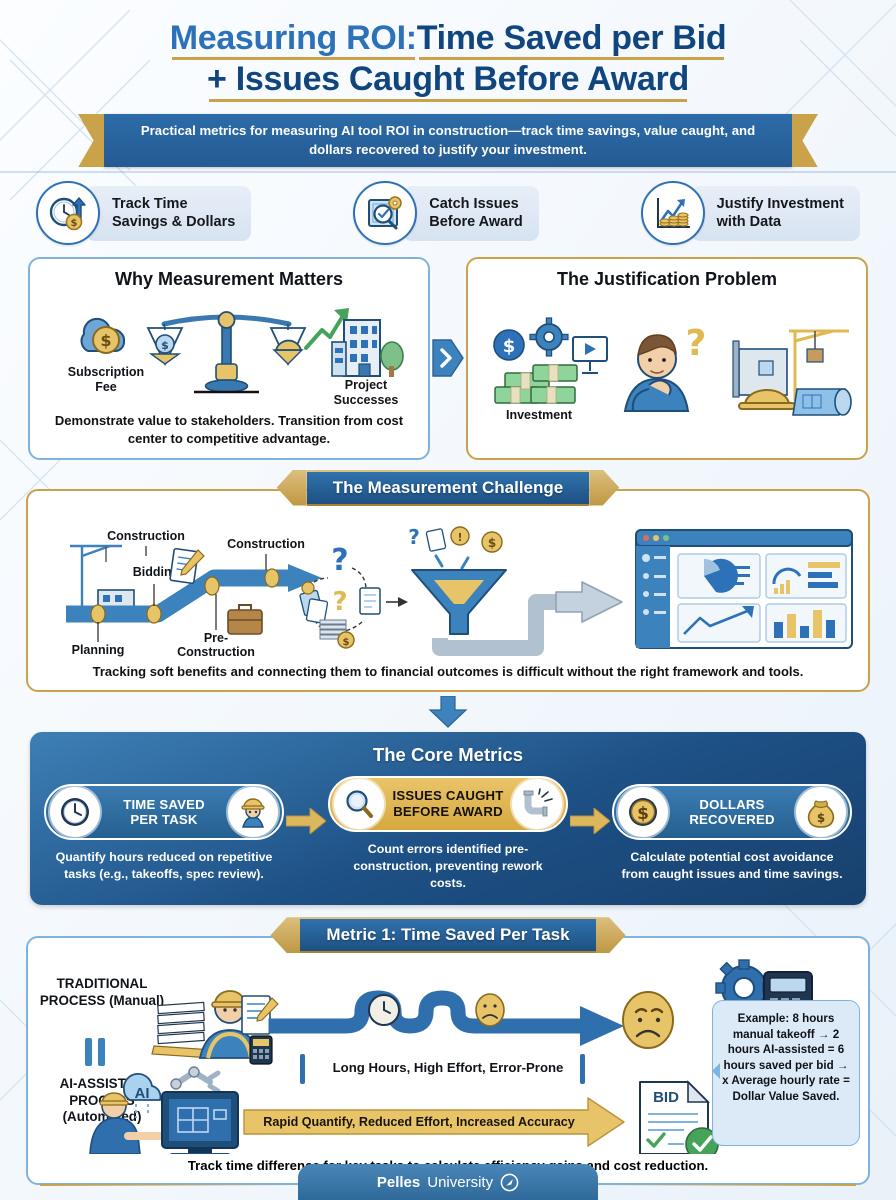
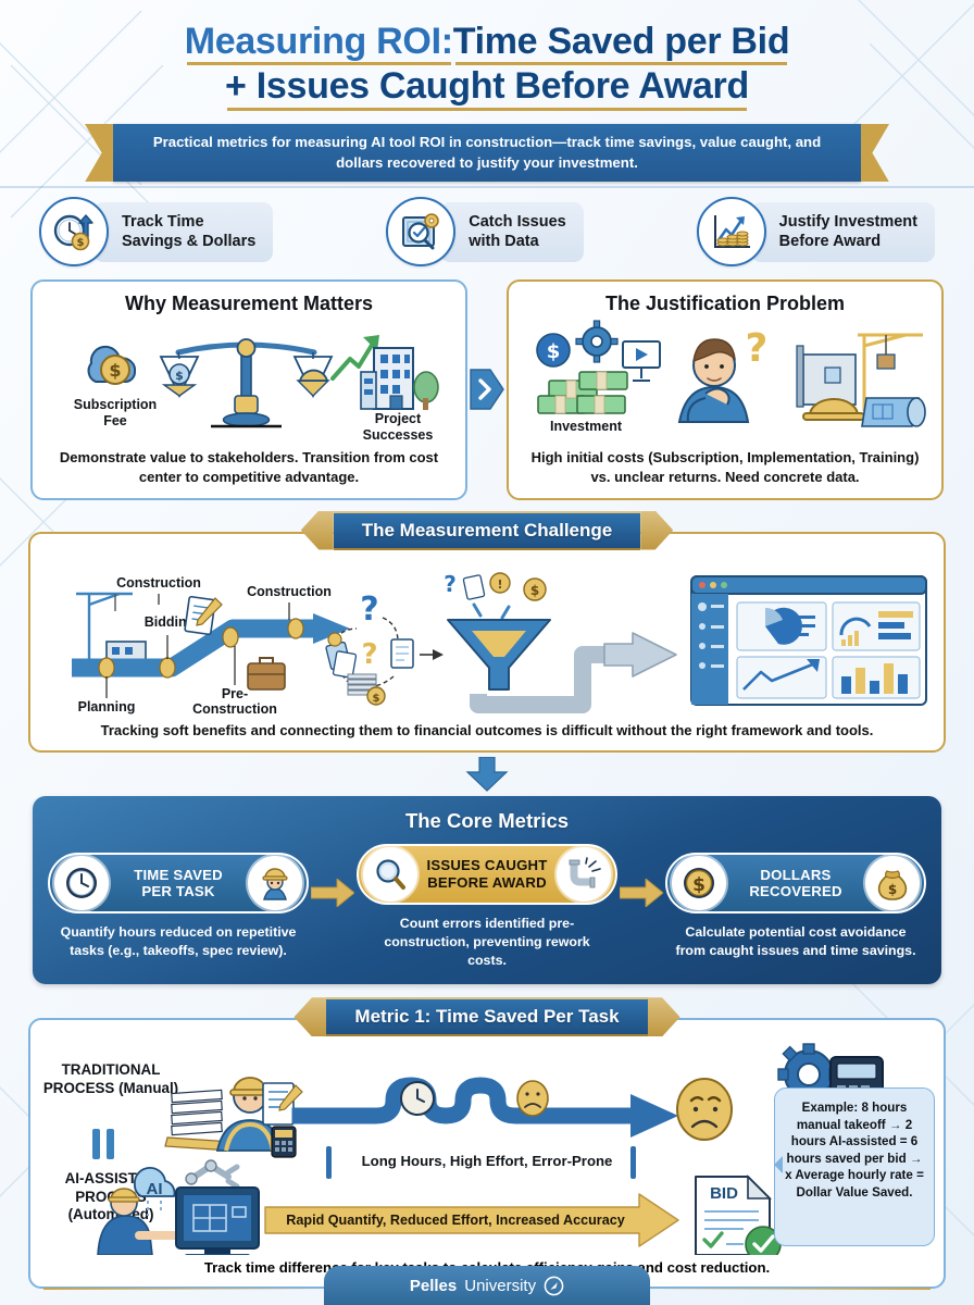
  Measuring ROI: Time Saved per Bid
  + Issues Caught Before Award
  Practical metrics for measuring AI tool ROI in construction—track time savings, value caught, and dollars recovered to justify your investment.
  $
  Track Time
  Savings & Dollars
  Catch Issues
- Before Award
+ with Data
  Justify Investment
- with Data
+ Before Award
  Why Measurement Matters
  $
  $
  Subscription
  Fee
  Project
  Successes
  Demonstrate value to stakeholders. Transition from cost center to competitive advantage.
  The Justification Problem
  $
  Investment
  ?
+ High initial costs (Subscription, Implementation, Training) vs. unclear returns. Need concrete data.
  The Measurement Challenge
  Planning
  Biddin
  Pre-
  Construction
  Construction
  Construction
  ?
  ?
  $
  ?
  !
  $
  Tracking soft benefits and connecting them to financial outcomes is difficult without the right framework and tools.
  The Core Metrics
  TIME SAVED
  PER TASK
  Quantify hours reduced on repetitive tasks (e.g., takeoffs, spec review).
  ISSUES CAUGHT
  BEFORE AWARD
  Count errors identified pre-construction, preventing rework costs.
  $
  DOLLARS
  RECOVERED
  $
  Calculate potential cost avoidance from caught issues and time savings.
  Metric 1: Time Saved Per Task
  TRADITIONAL PROCESS (Manual)
  AI-ASSIST PRO (Automed)
  AI
  BID
  Long Hours, High Effort, Error-Prone
  Rapid Quantify, Reduced Effort, Increased Accuracy
  Example: 8 hours manual takeoff → 2 hours AI-assisted = 6 hours saved per bid → x Average hourly rate = Dollar Value Saved.
  Pelles
  University
